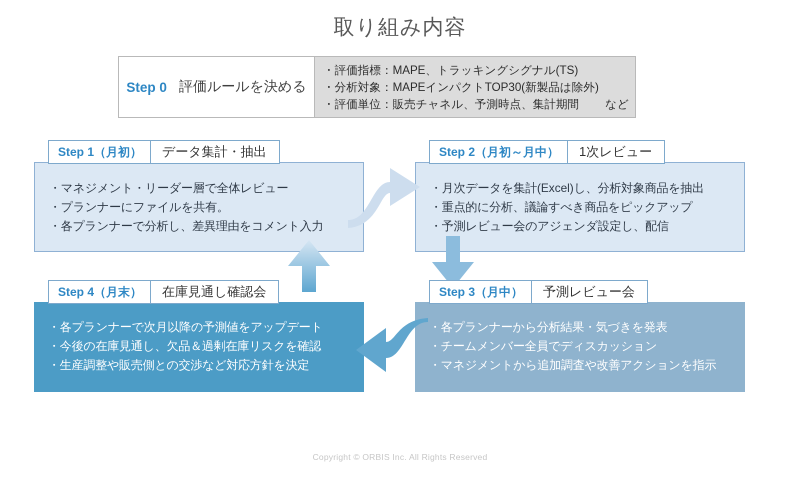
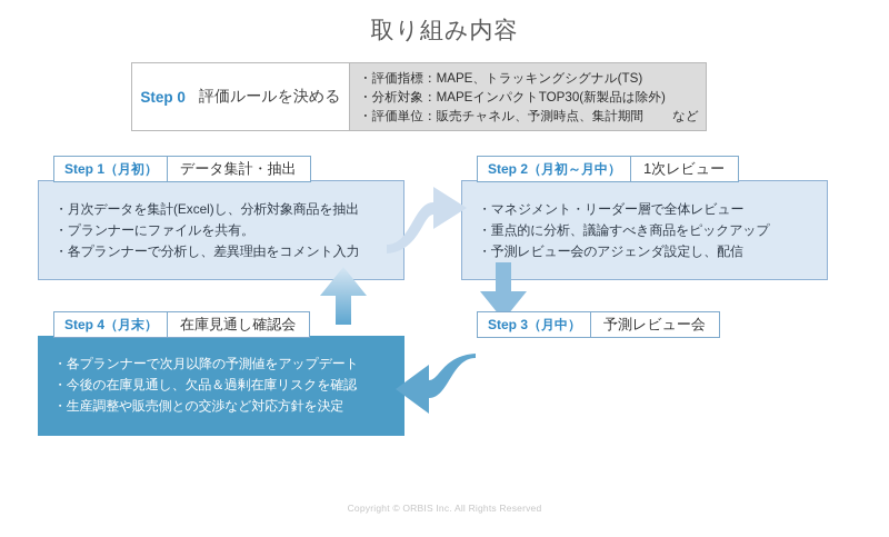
  取り組み内容
  Step 0
  評価ルールを決める
  ・評価指標：MAPE、トラッキングシグナル(TS)
  ・分析対象：MAPEインパクトTOP30(新製品は除外)
  ・評価単位：販売チャネル、予測時点、集計期間 など
  Step 1（月初）
  データ集計・抽出
- ・マネジメント・リーダー層で全体レビュー
+ ・月次データを集計(Excel)し、分析対象商品を抽出
  ・プランナーにファイルを共有。
  ・各プランナーで分析し、差異理由をコメント入力
  Step 2（月初～月中）
  1次レビュー
- ・月次データを集計(Excel)し、分析対象商品を抽出
+ ・マネジメント・リーダー層で全体レビュー
  ・重点的に分析、議論すべき商品をピックアップ
  ・予測レビュー会のアジェンダ設定し、配信
  Step 3（月中）
  予測レビュー会
- ・各プランナーから分析結果・気づきを発表
- ・チームメンバー全員でディスカッション
- ・マネジメントから追加調査や改善アクションを指示
  Step 4（月末）
  在庫見通し確認会
  ・各プランナーで次月以降の予測値をアップデート
  ・今後の在庫見通し、欠品＆過剰在庫リスクを確認
  ・生産調整や販売側との交渉など対応方針を決定
  Copyright © ORBIS Inc. All Rights Reserved
